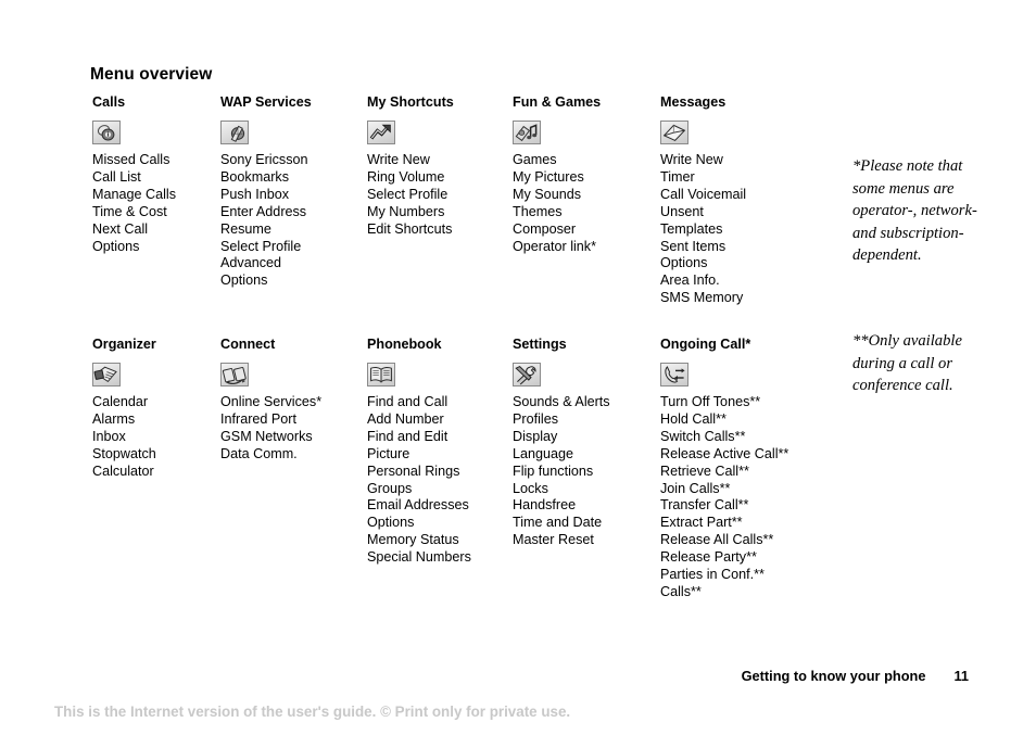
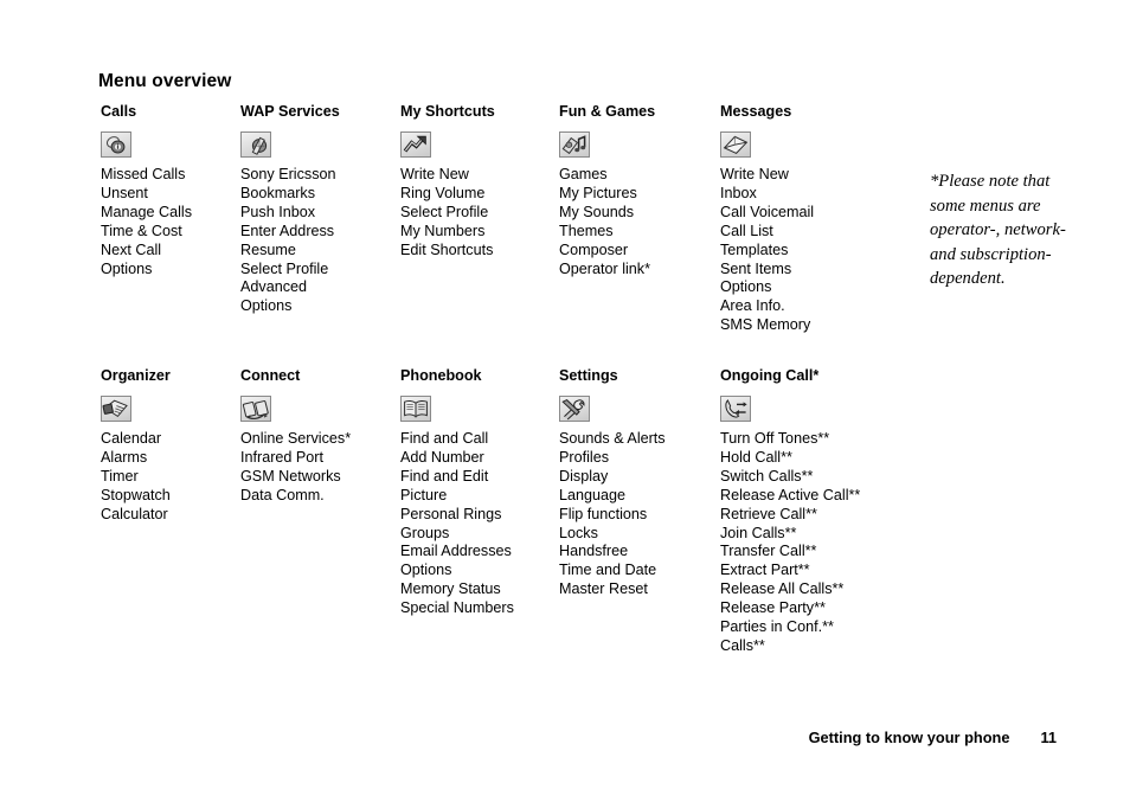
  Menu overview
  Calls
  Missed Calls
- Call List
+ Unsent
  Manage Calls
  Time & Cost
  Next Call
  Options
  WAP Services
  Sony Ericsson
  Bookmarks
  Push Inbox
  Enter Address
  Resume
  Select Profile
  Advanced
  Options
  My Shortcuts
  Write New
  Ring Volume
  Select Profile
  My Numbers
  Edit Shortcuts
  Fun & Games
  Games
  My Pictures
  My Sounds
  Themes
  Composer
  Operator link*
  Messages
  Write New
- Timer
+ Inbox
  Call Voicemail
- Unsent
+ Call List
  Templates
  Sent Items
  Options
  Area Info.
  SMS Memory
  Organizer
  Calendar
  Alarms
- Inbox
+ Timer
  Stopwatch
  Calculator
  Connect
  Online Services*
  Infrared Port
  GSM Networks
  Data Comm.
  Phonebook
  Find and Call
  Add Number
  Find and Edit
  Picture
  Personal Rings
  Groups
  Email Addresses
  Options
  Memory Status
  Special Numbers
  Settings
  Sounds & Alerts
  Profiles
  Display
  Language
  Flip functions
  Locks
  Handsfree
  Time and Date
  Master Reset
  Ongoing Call*
  Turn Off Tones**
  Hold Call**
  Switch Calls**
  Release Active Call**
  Retrieve Call**
  Join Calls**
  Transfer Call**
  Extract Part**
  Release All Calls**
  Release Party**
  Parties in Conf.**
  Calls**
  *Please note that some menus are operator-, network- and subscription-dependent.
- **Only available during a call or conference call.
  Getting to know your phone 11
- This is the Internet version of the user's guide. © Print only for private use.
